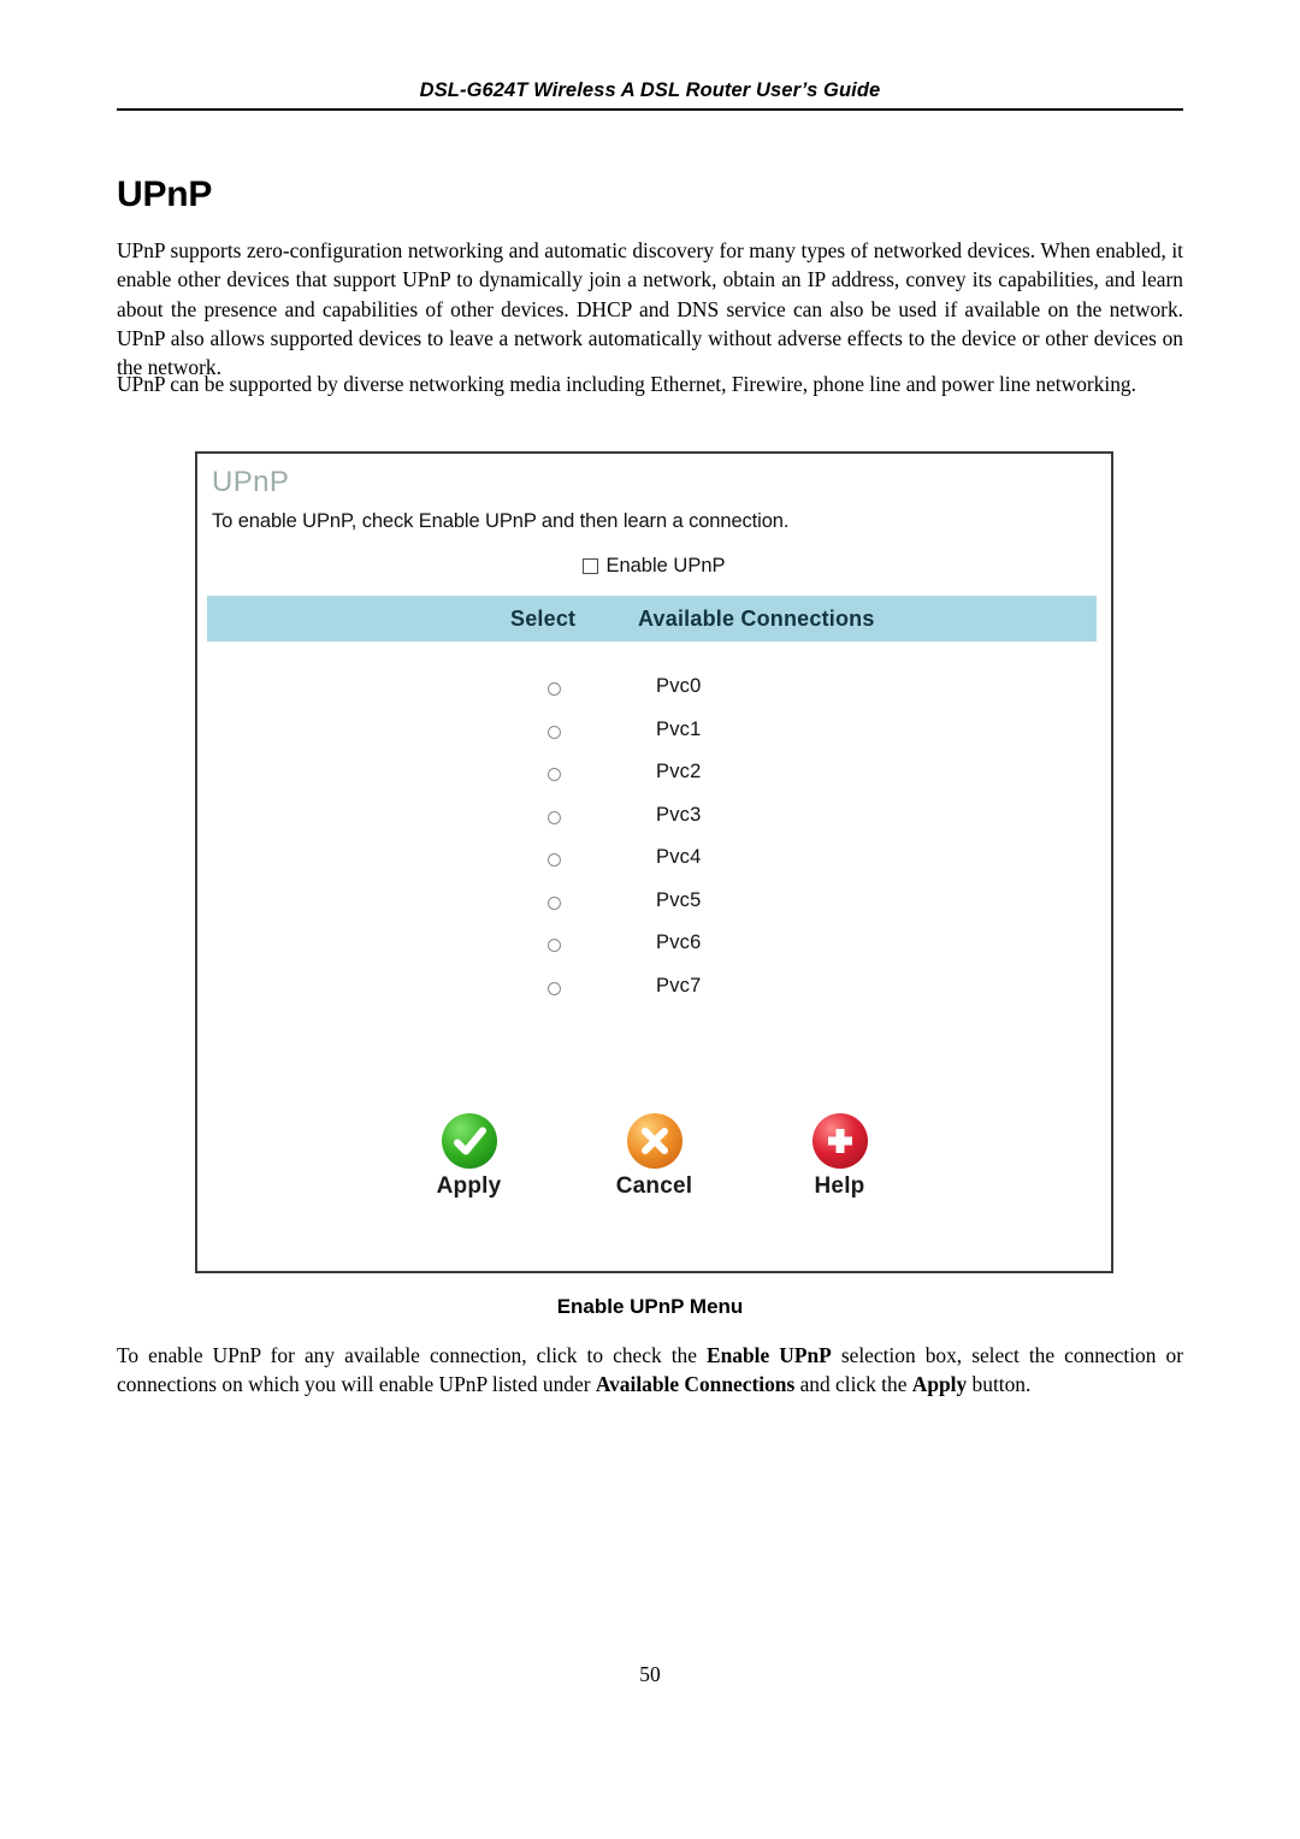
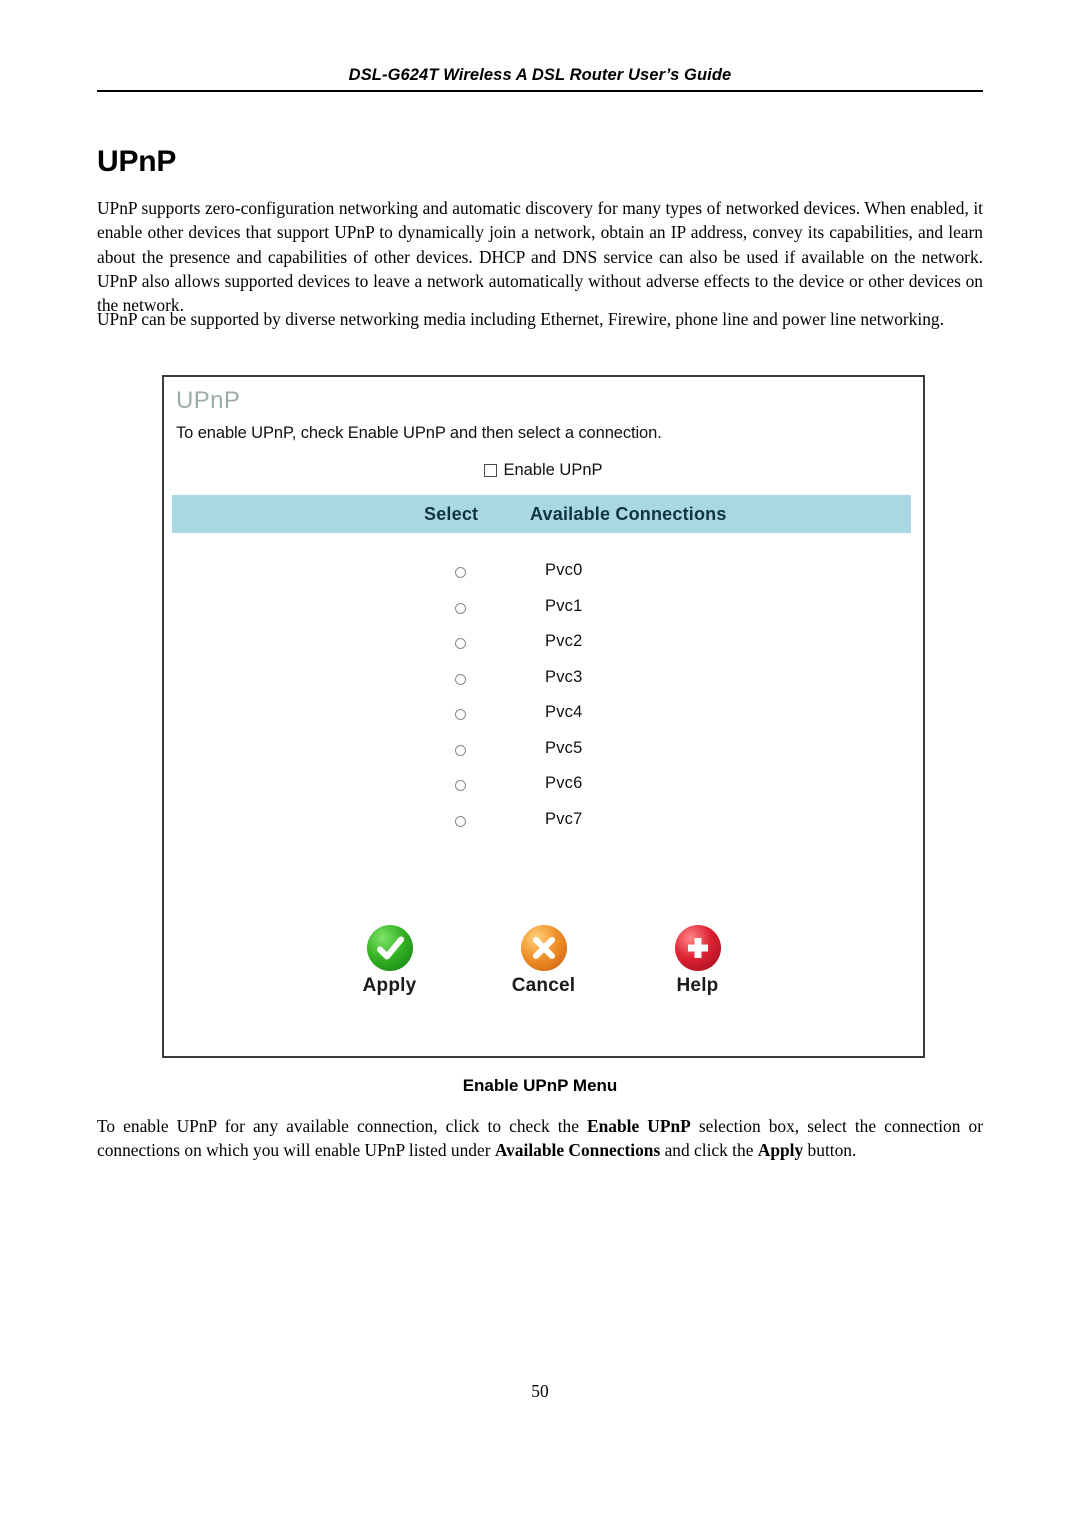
  DSL-G624T Wireless A DSL Router User’s Guide
  UPnP
  UPnP supports zero-configuration networking and automatic discovery for many types of networked devices. When enabled, it enable other devices that support UPnP to dynamically join a network, obtain an IP address, convey its capabilities, and learn about the presence and capabilities of other devices. DHCP and DNS service can also be used if available on the network. UPnP also allows supported devices to leave a network automatically without adverse effects to the device or other devices on the network.
  UPnP can be supported by diverse networking media including Ethernet, Firewire, phone line and power line networking.
  UPnP
- To enable UPnP, check Enable UPnP and then learn a connection.
+ To enable UPnP, check Enable UPnP and then select a connection.
  Enable UPnP
  Select
  Available Connections
  Pvc0
  Pvc1
  Pvc2
  Pvc3
  Pvc4
  Pvc5
  Pvc6
  Pvc7
  Apply
  Cancel
  Help
  Enable UPnP Menu
  To enable UPnP for any available connection, click to check the Enable UPnP selection box, select the connection or connections on which you will enable UPnP listed under Available Connections and click the Apply button.
  50
